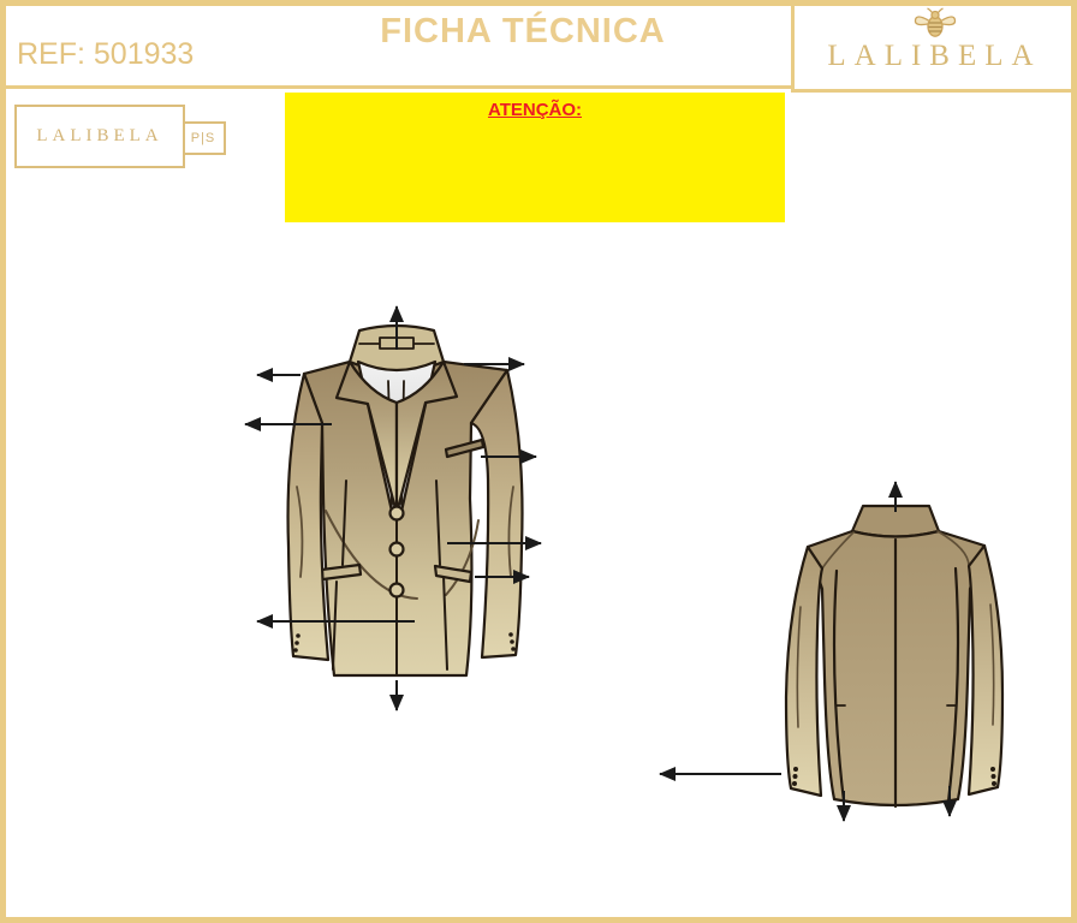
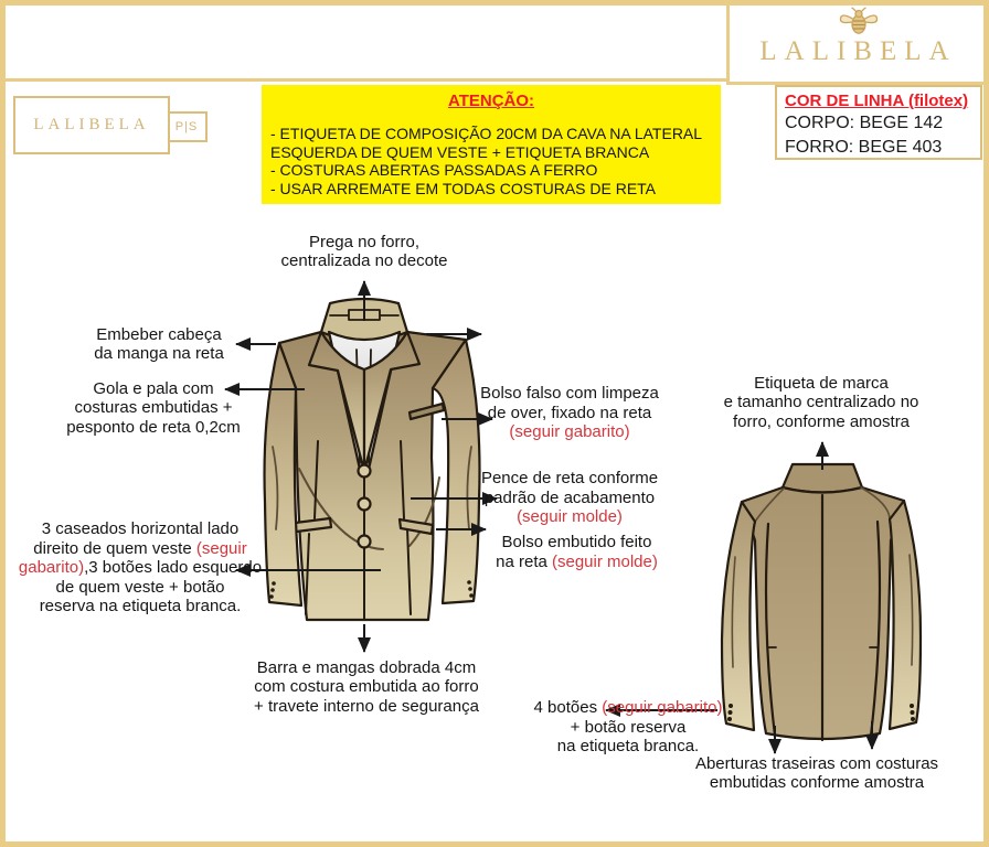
- FICHA TÉCNICA
- REF: 501933
  LALIBELA
  LALIBELA
  P|S
  ATENÇÃO:
+ - ETIQUETA DE COMPOSIÇÃO 20CM DA CAVA NA LATERAL
+ ESQUERDA DE QUEM VESTE + ETIQUETA BRANCA
+ - COSTURAS ABERTAS PASSADAS A FERRO
+ - USAR ARREMATE EM TODAS COSTURAS DE RETA
+ COR DE LINHA (filotex)
+ CORPO: BEGE 142
+ FORRO: BEGE 403
+ Prega no forro,
+ centralizada no decote
+ Embeber cabeça
+ da manga na reta
+ Gola e pala com
+ costuras embutidas +
+ pesponto de reta 0,2cm
+ 3 caseados horizontal lado
+ direito de quem veste (seguir
+ gabarito),3 botões lado esquerdo
+ de quem veste + botão
+ reserva na etiqueta branca.
+ Bolso falso com limpeza
+ de over, fixado na reta
+ (seguir gabarito)
+ Pence de reta conforme
+ padrão de acabamento
+ (seguir molde)
+ Bolso embutido feito
+ na reta (seguir molde)
+ Barra e mangas dobrada 4cm
+ com costura embutida ao forro
+ + travete interno de segurança
+ Etiqueta de marca
+ e tamanho centralizado no
+ forro, conforme amostra
+ 4 botões (seguir gabarito)
+ + botão reserva
+ na etiqueta branca.
+ Aberturas traseiras com costuras
+ embutidas conforme amostra
